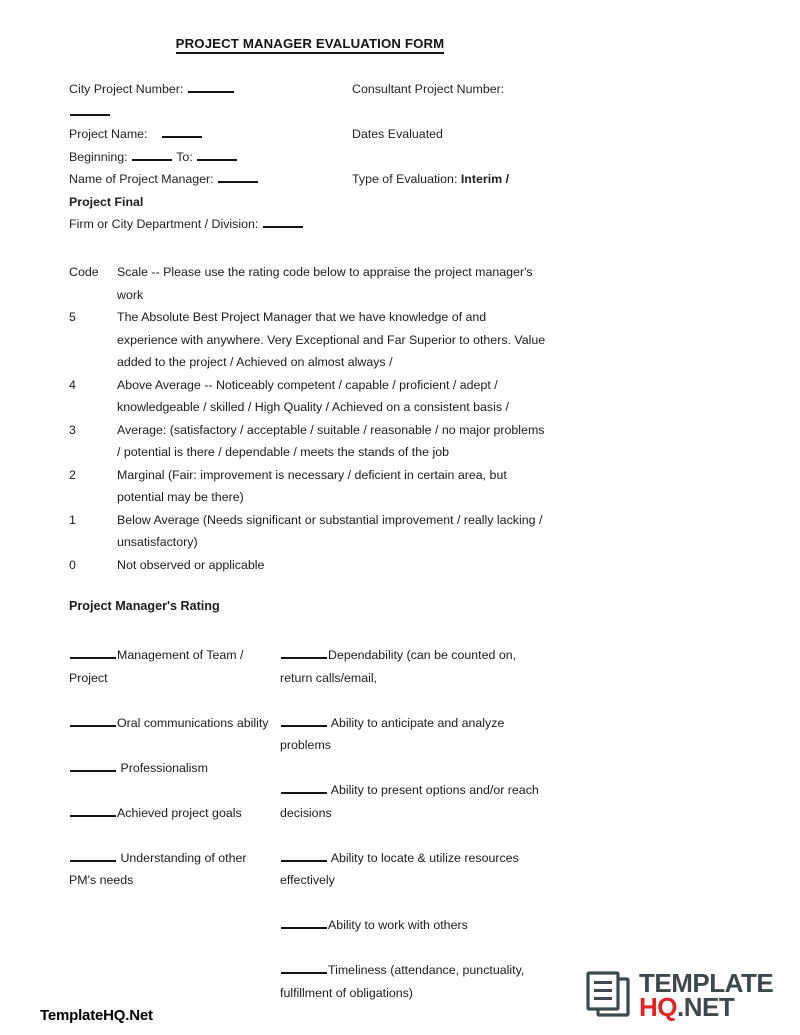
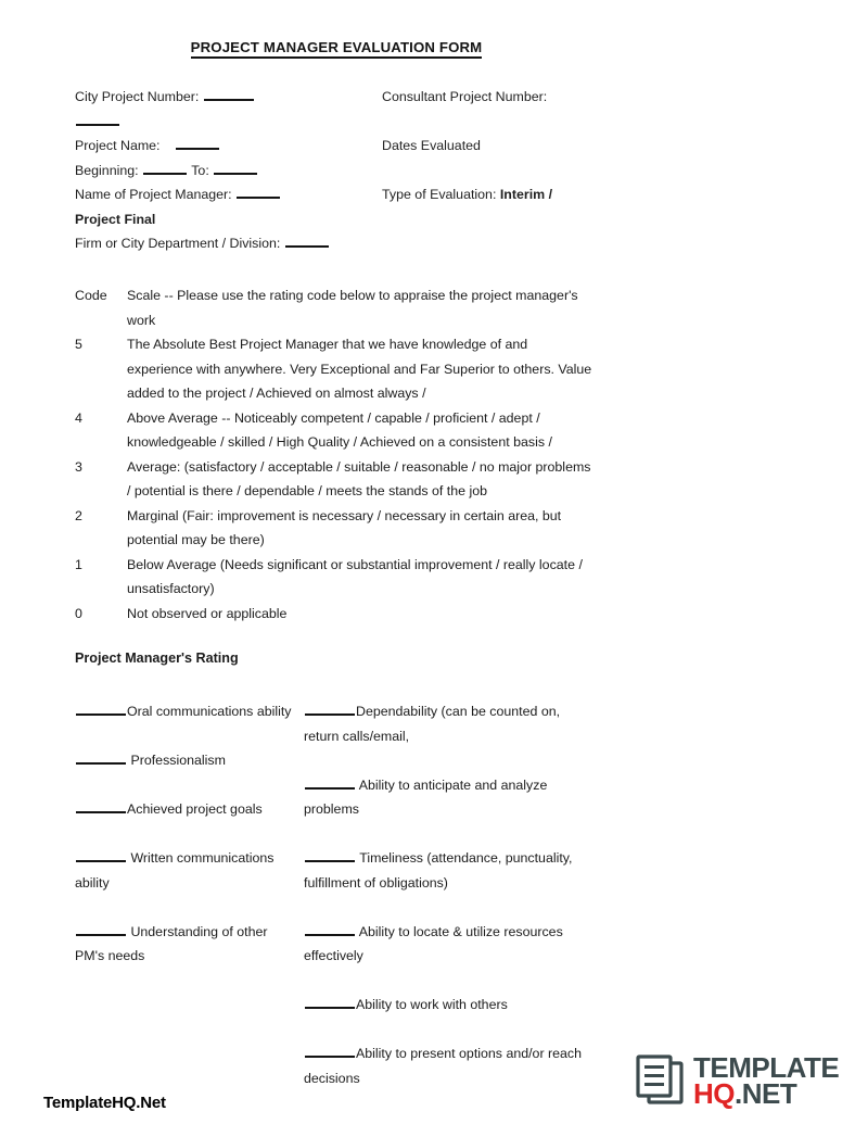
  PROJECT MANAGER EVALUATION FORM
  City Project Number:
  Project Name:
  Beginning: To:
  Name of Project Manager:
  Project Final
  Firm or City Department / Division:
  Consultant Project Number:
  Dates Evaluated
  Type of Evaluation: Interim /
  Code
  Scale -- Please use the rating code below to appraise the project manager's work
  5
  The Absolute Best Project Manager that we have knowledge of and experience with anywhere. Very Exceptional and Far Superior to others. Value added to the project / Achieved on almost always /
  4
  Above Average -- Noticeably competent / capable / proficient / adept / knowledgeable / skilled / High Quality / Achieved on a consistent basis /
  3
  Average: (satisfactory / acceptable / suitable / reasonable / no major problems / potential is there / dependable / meets the stands of the job
  2
- Marginal (Fair: improvement is necessary / deficient in certain area, but potential may be there)
+ Marginal (Fair: improvement is necessary / necessary in certain area, but potential may be there)
  1
- Below Average (Needs significant or substantial improvement / really lacking / unsatisfactory)
+ Below Average (Needs significant or substantial improvement / really locate / unsatisfactory)
  0
  Not observed or applicable
  Project Manager's Rating
- Management of Team / Project
  Oral communications ability
  Professionalism
  Achieved project goals
+ Written communications ability
  Understanding of other PM's needs
  Dependability (can be counted on, return calls/email,
  Ability to anticipate and analyze problems
- Ability to present options and/or reach decisions
+ Timeliness (attendance, punctuality, fulfillment of obligations)
  Ability to locate & utilize resources effectively
  Ability to work with others
- Timeliness (attendance, punctuality, fulfillment of obligations)
+ Ability to present options and/or reach decisions
  TemplateHQ.Net
  TEMPLATE
  HQ.NET
